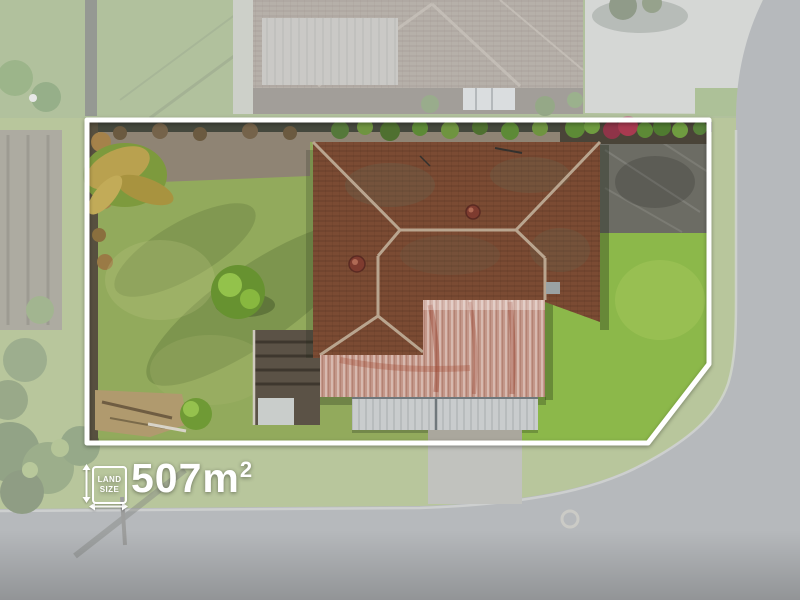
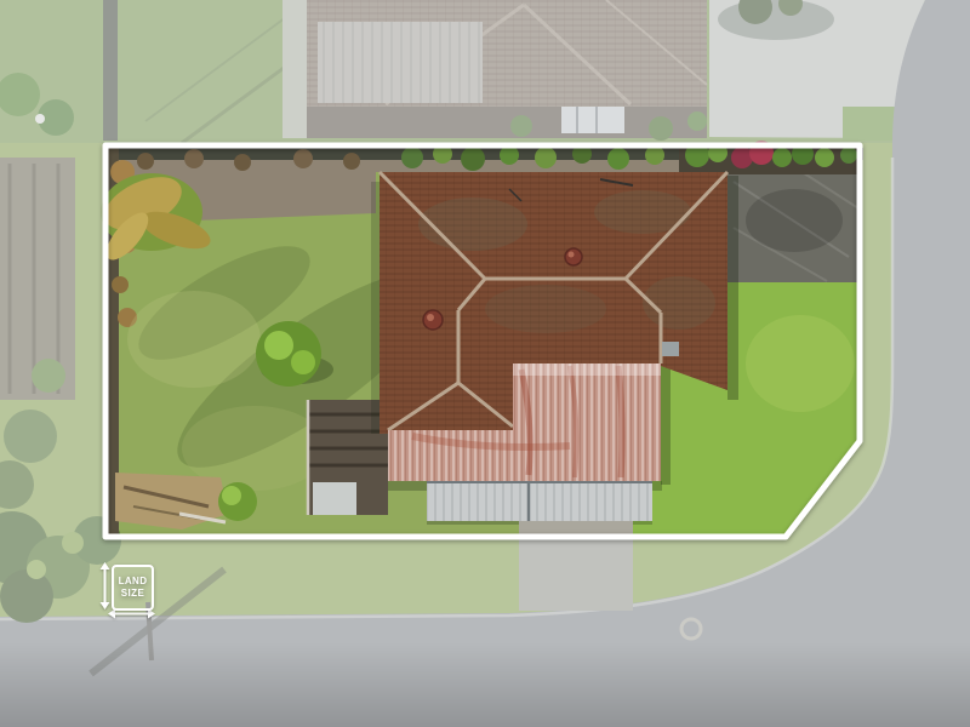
  LAND
  SIZE
- 507m2
